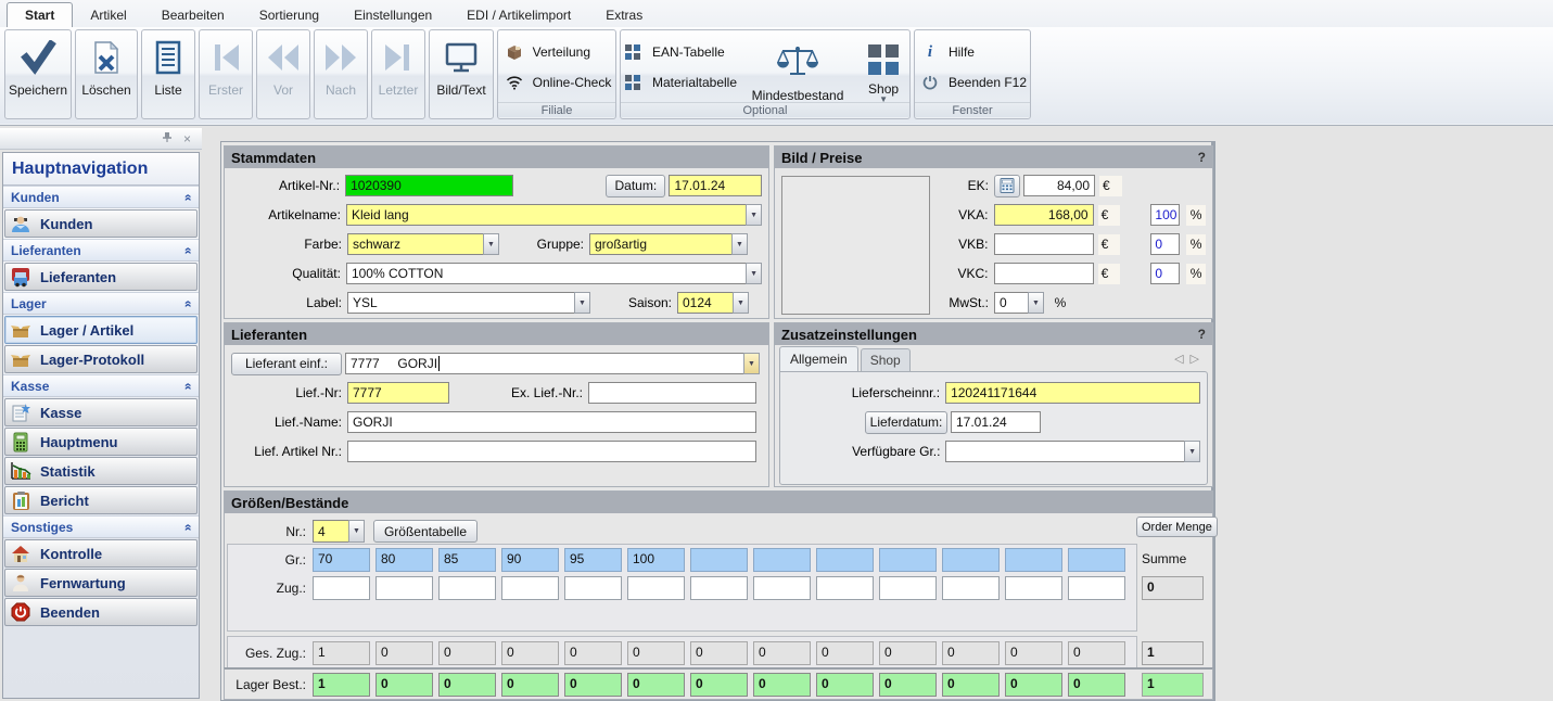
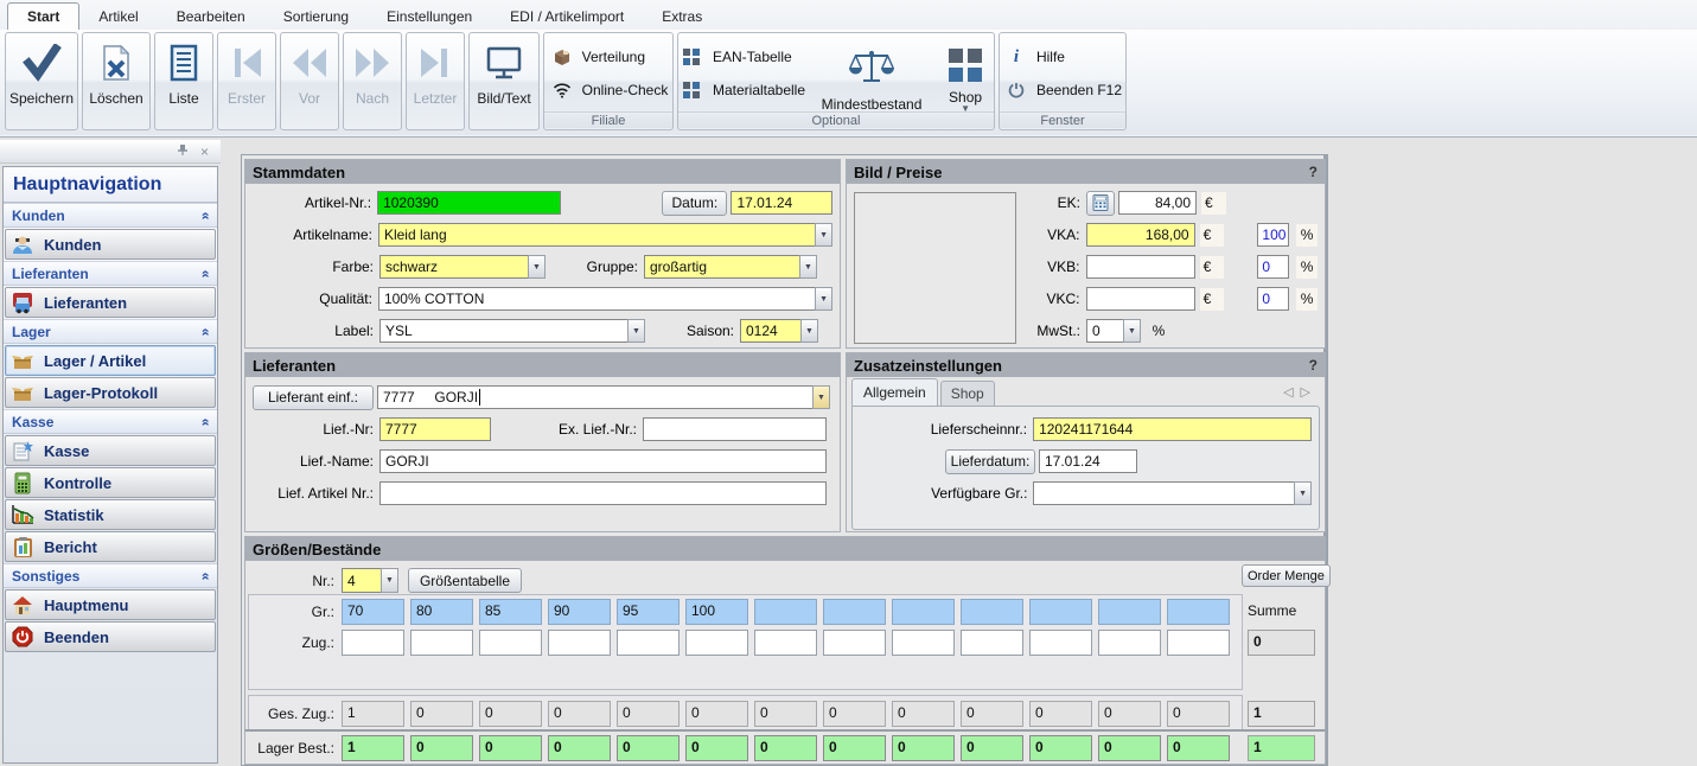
  Start
  Artikel
  Bearbeiten
  Sortierung
  Einstellungen
  EDI / Artikelimport
  Extras
  Speichern
  Löschen
  Liste
  Erster
  Vor
  Nach
  Letzter
  Bild/Text
  Verteilung
  Online-Check
  Filiale
  EAN-Tabelle
  Materialtabelle
  Mindestbestand
  Shop
  ▼
  Optional
  i
  Hilfe
  Beenden F12
  Fenster
  ×
  Hauptnavigation
  Kunden
  Kunden
  Lieferanten
  Lieferanten
  Lager
  Lager / Artikel
  Lager-Protokoll
  Kasse
  Kasse
- Hauptmenu
+ Kontrolle
  Statistik
  Bericht
  Sonstiges
- Kontrolle
+ Hauptmenu
- Fernwartung
  Beenden
  Stammdaten
  Artikel-Nr.:
  1020390
  Datum:
  17.01.24
  Artikelname:
  Kleid lang
  Farbe:
  schwarz
  Gruppe:
  großartig
  Qualität:
  100% COTTON
  Label:
  YSL
  Saison:
  0124
  Bild / Preise
  ?
  EK:
  84,00
  €
  VKA:
  168,00
  €
  100
  %
  VKB:
  €
  0
  %
  VKC:
  €
  0
  %
  MwSt.:
  0
  %
  Lieferanten
  Lieferant einf.:
  7777 GORJI
  Lief.-Nr:
  7777
  Ex. Lief.-Nr.:
  Lief.-Name:
  GORJI
  Lief. Artikel Nr.:
  Zusatzeinstellungen
  ?
  Allgemein
  Shop
  ◁▷
  Lieferscheinnr.:
  120241171644
  Lieferdatum:
  17.01.24
  Verfügbare Gr.:
  Größen/Bestände
  Nr.:
  4
  Größentabelle
  Order Menge
  Gr.:
  70
  80
  85
  90
  95
  100
  Summe
  Zug.:
  0
  Ges. Zug.:
  1
  0
  0
  0
  0
  0
  0
  0
  0
  0
  0
  0
  0
  1
  Lager Best.:
  1
  0
  0
  0
  0
  0
  0
  0
  0
  0
  0
  0
  0
  1
